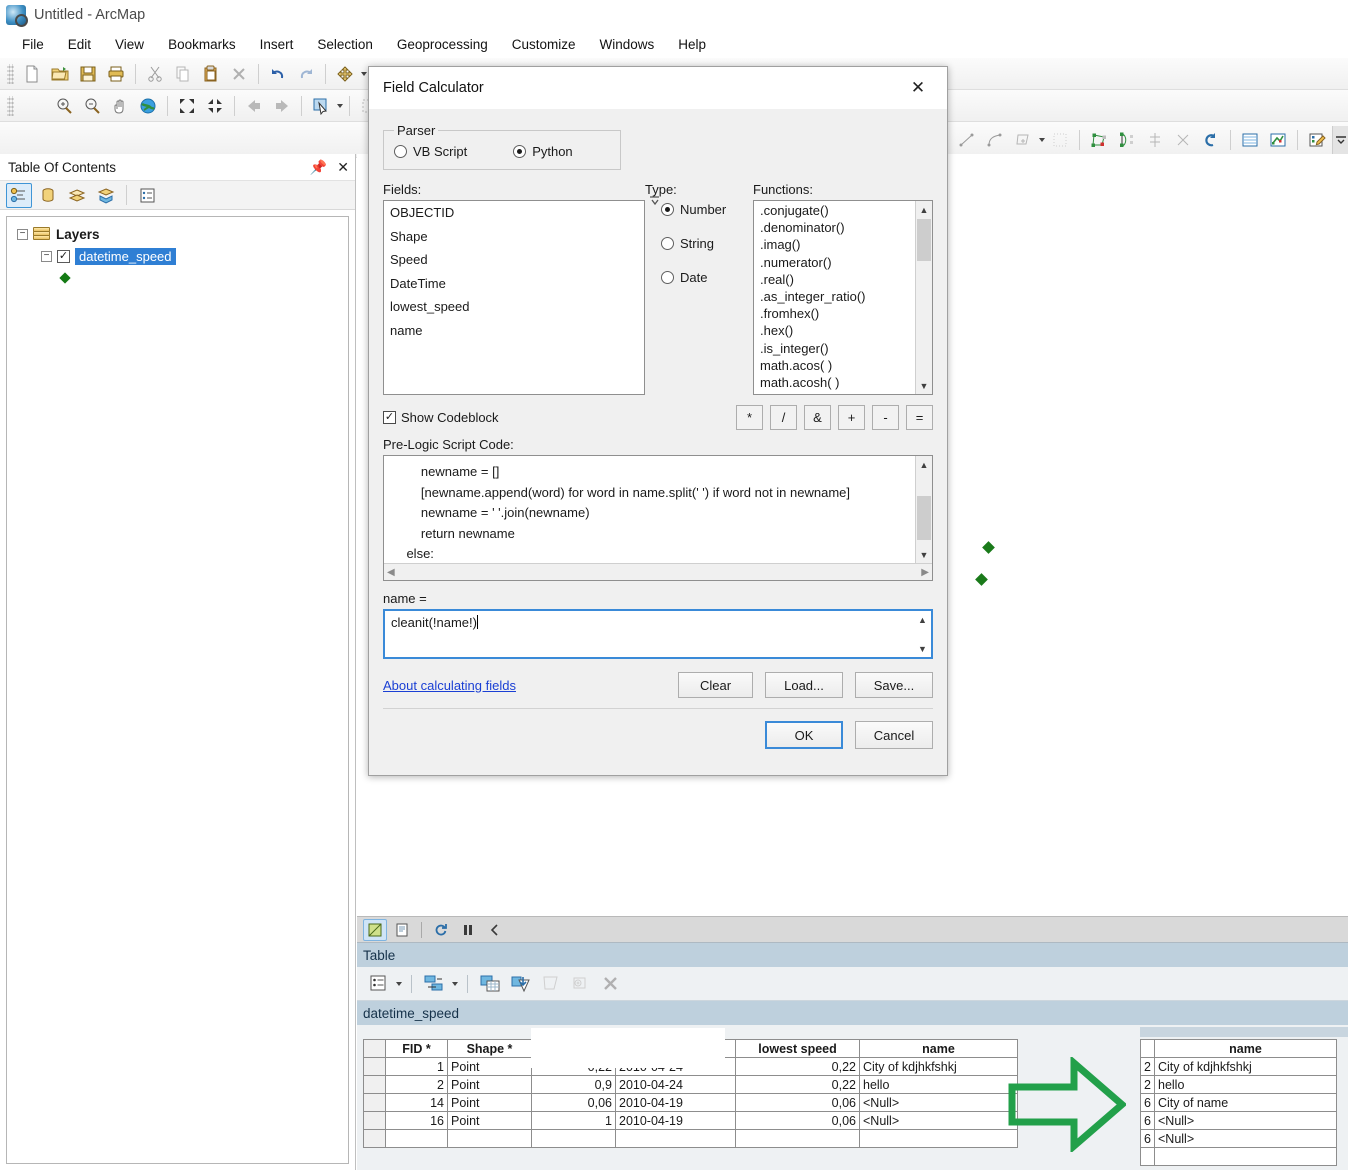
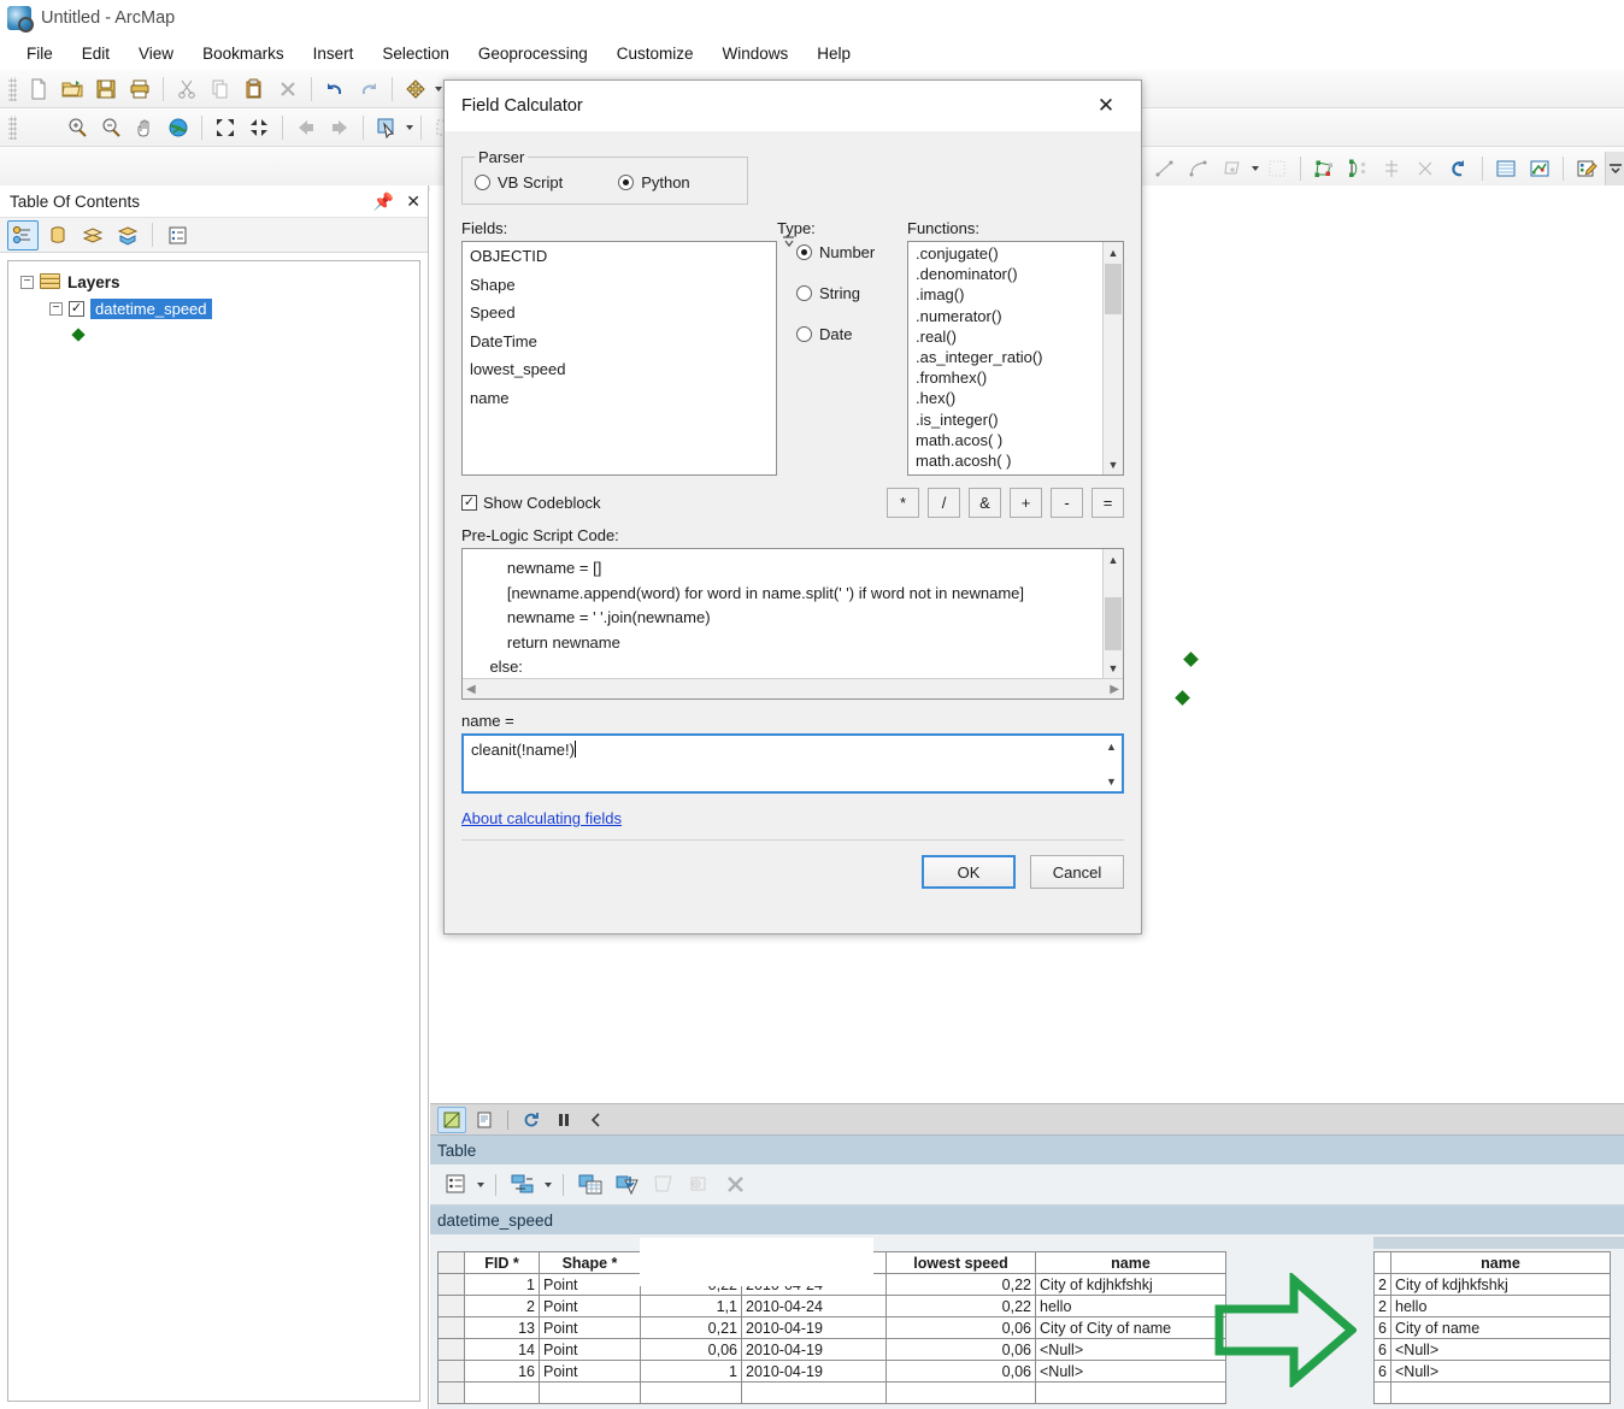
  Untitled - ArcMap
  File
  Edit
  View
  Bookmarks
  Insert
  Selection
  Geoprocessing
  Customize
  Windows
  Help
  Table Of Contents
  📌
  ✕
  −
  Layers
  −
  ✓
  datetime_speed
  Table
  datetime_speed
  	FID *	Shape *			lowest speed	name
- 	2	Point	0,9	2010-04-24	0,22	hello
+ 	2	Point	1,1	2010-04-24	0,22	hello
+ 	13	Point	0,21	2010-04-19	0,06	City of City of name
  	14	Point	0,06	2010-04-19	0,06	<Null>
  	16	Point	1	2010-04-19	0,06	<Null>
  	name
  2	City of kdjhkfshkj
  2	hello
  6	City of name
  6	<Null>
  6	<Null>
  Field Calculator
  ✕
  Parser
  VB Script
  Python
  Fields:
  Type:
  Functions:
  OBJECTID
  Shape
  Speed
  DateTime
  lowest_speed
  name
  Number
  String
  Date
  .conjugate()
  .denominator()
  .imag()
  .numerator()
  .real()
  .as_integer_ratio()
  .fromhex()
  .hex()
  .is_integer()
  math.acos( )
  math.acosh( )
  ▲
  ▼
  ✓
  Show Codeblock
  *
  /
  &
  +
  -
  =
  Pre-Logic Script Code:
  newname = []
  [newname.append(word) for word in name.split(' ') if word not in newname]
  newname = ' '.join(newname)
  return newname
  else:
  ▲
  ▼
  ◀
  ▶
  name =
  cleanit(!name!)
  ▲
  ▼
  About calculating fields
- Clear
- Load...
- Save...
  OK
  Cancel
